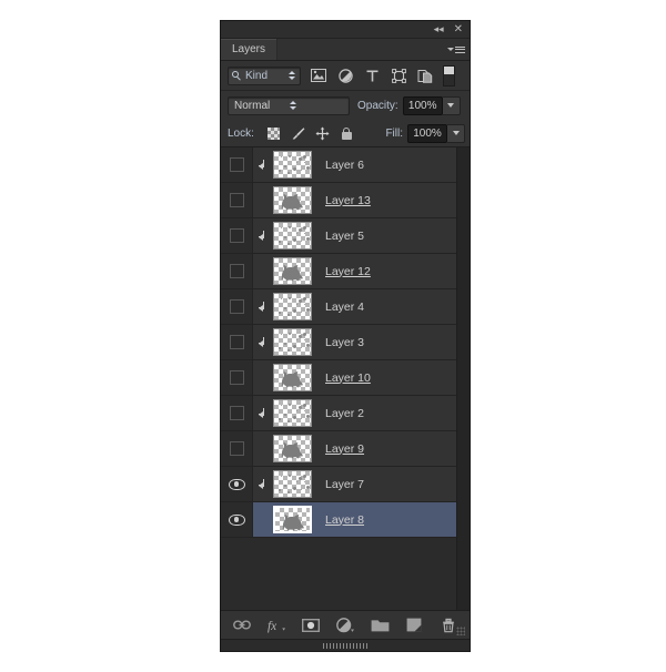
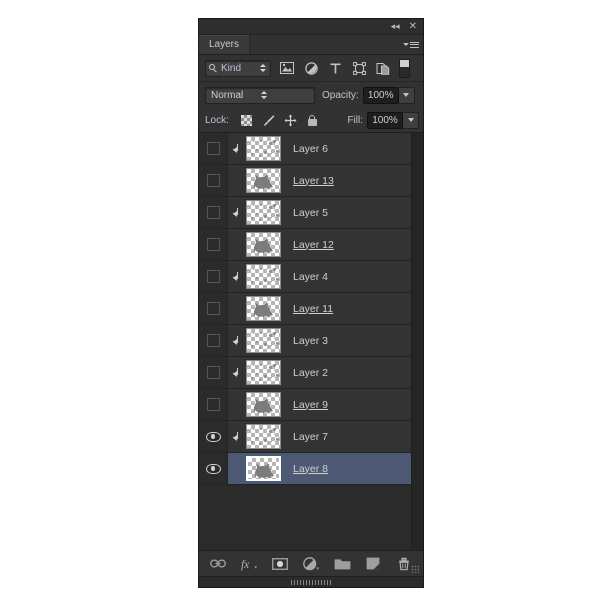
  ◂◂
  ✕
  Layers
  Kind
  Normal
  Opacity:
  100%
  Lock:
  Fill:
  100%
  Layer 6
  Layer 13
  Layer 5
  Layer 12
  Layer 4
+ Layer 11
  Layer 3
- Layer 10
  Layer 2
  Layer 9
  Layer 7
  Layer 8
  fx
